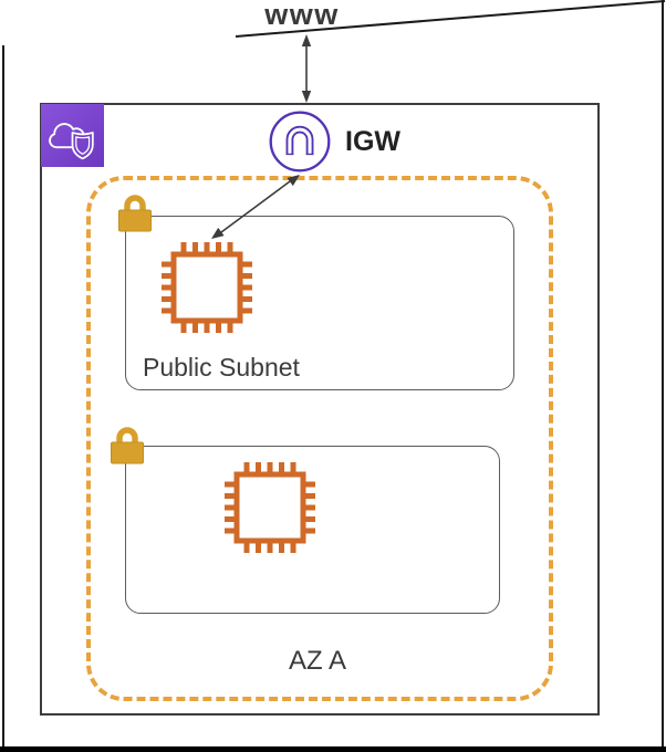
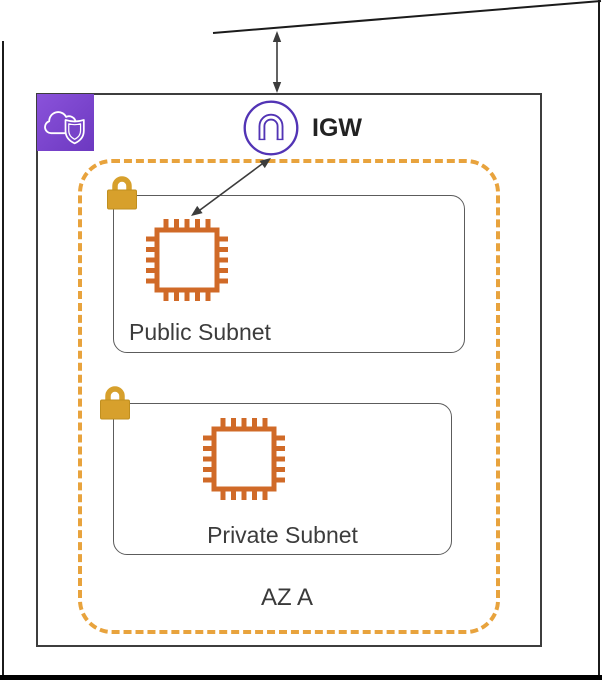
- www
  AZ A
  Public Subnet
+ Private Subnet
  IGW
